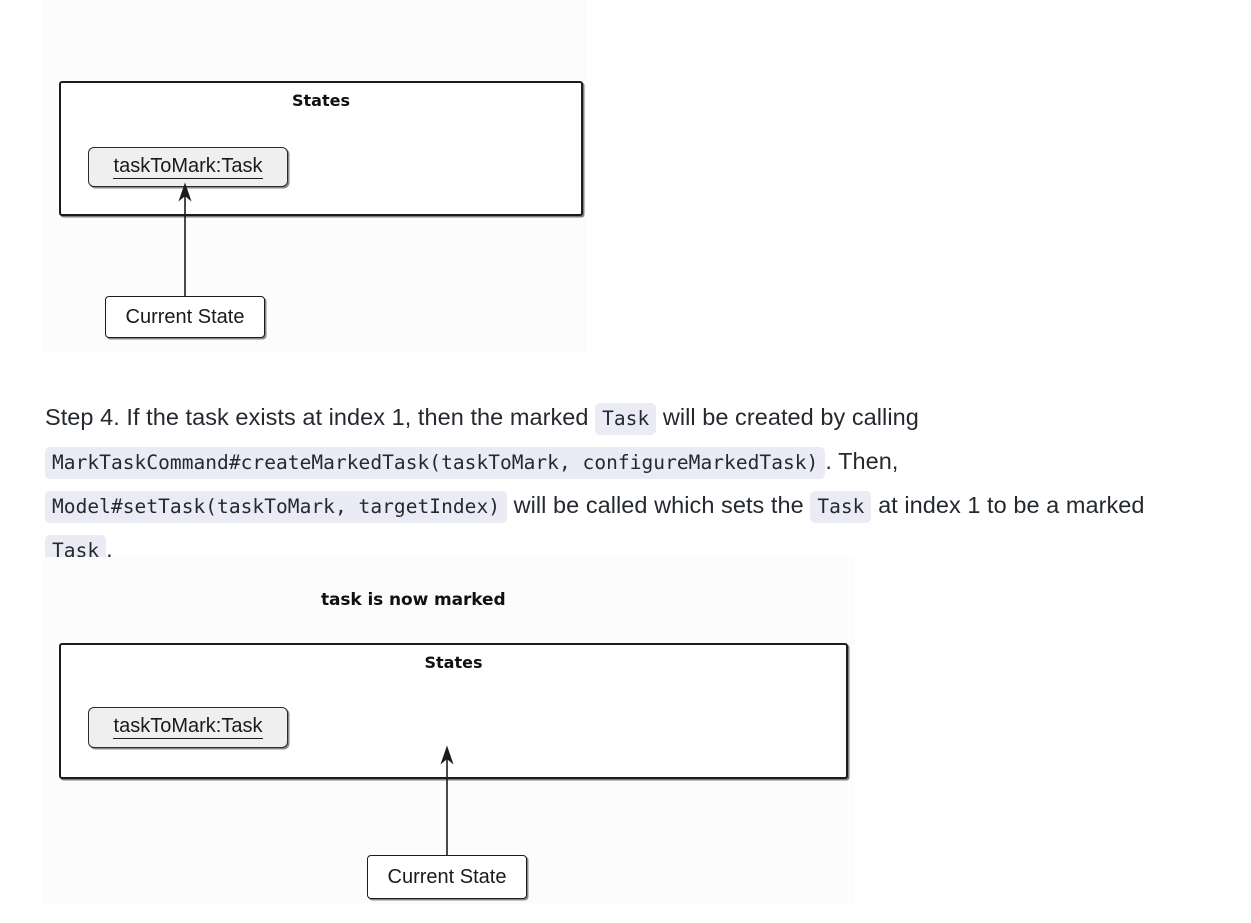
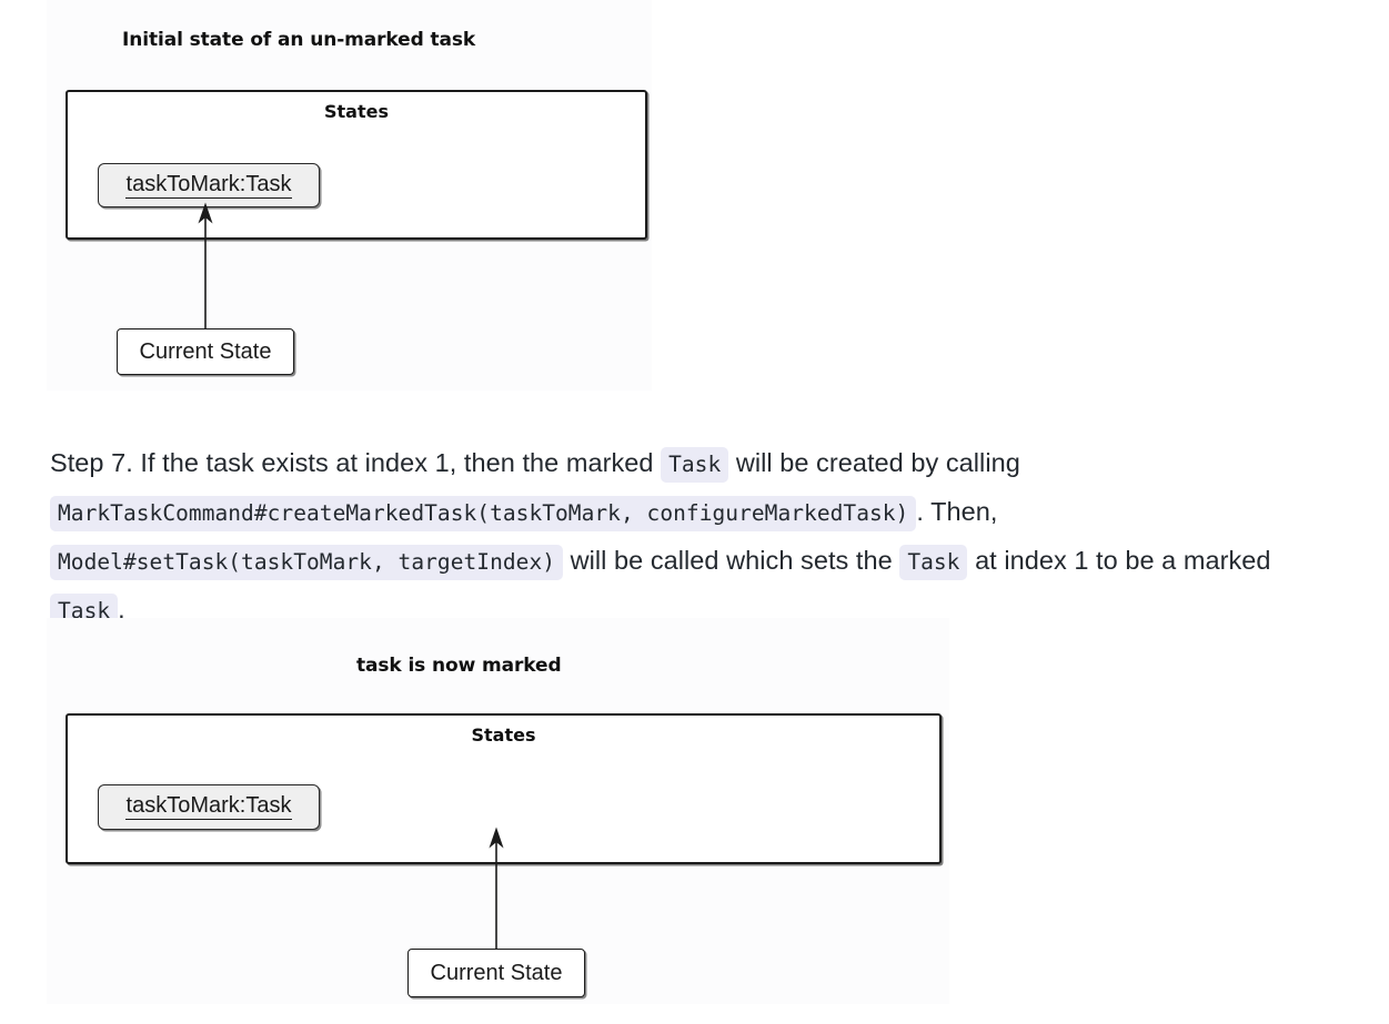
+ Initial state of an un-marked task
  States
  taskToMark:Task
  Current State
- Step 4. If the task exists at index 1, then the marked Task will be created by calling MarkTaskCommand#createMarkedTask(taskToMark, configureMarkedTask) . Then, Model#setTask(taskToMark, targetIndex) will be called which sets the Task at index 1 to be a marked Task .
+ Step 7. If the task exists at index 1, then the marked Task will be created by calling MarkTaskCommand#createMarkedTask(taskToMark, configureMarkedTask) . Then, Model#setTask(taskToMark, targetIndex) will be called which sets the Task at index 1 to be a marked Task .
  task is now marked
  States
  taskToMark:Task
  Current State
